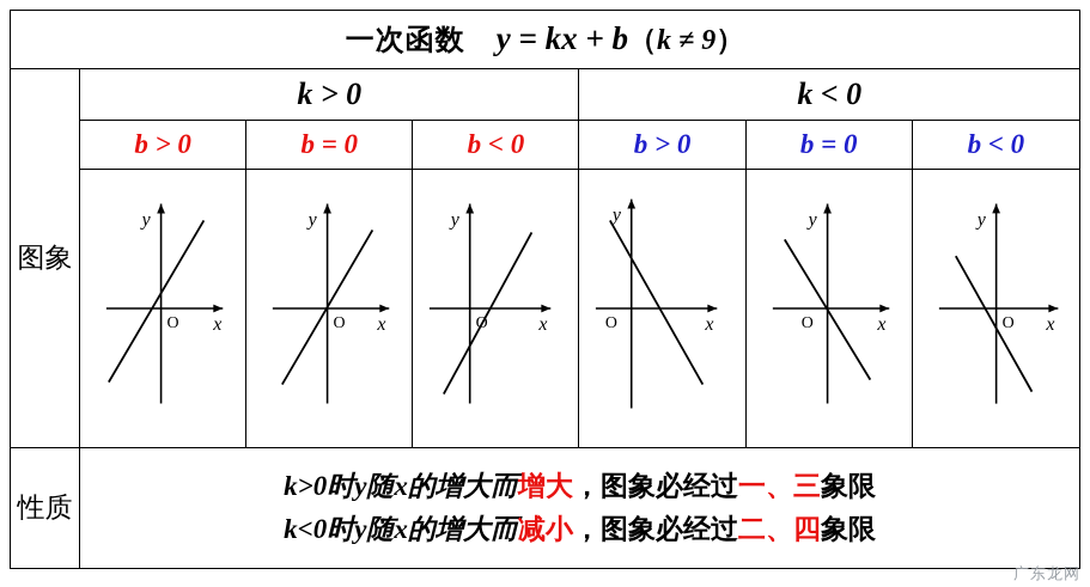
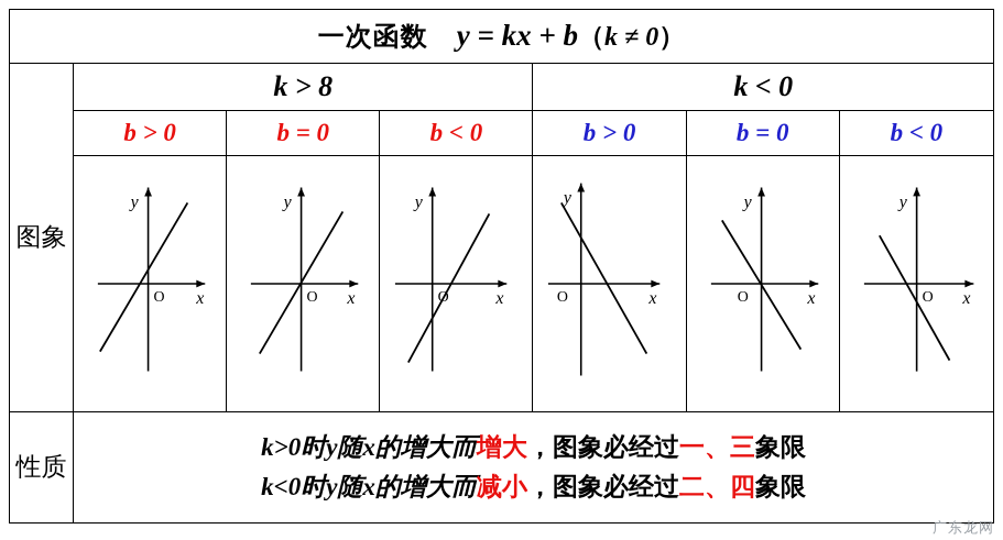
- 一次函数 y = kx + b（k ≠ 9）
+ 一次函数 y = kx + b（k ≠ 0）
- 图象	k > 0	k < 0
+ 图象	k > 8	k < 0
  b > 0	b = 0	b < 0	b > 0	b = 0	b < 0
  y x O	y x O	y x O	y x O	y x O	y x O
  性质	k>0时y随x的增大而增大，图象必经过一、三象限 k<0时y随x的增大而减小，图象必经过二、四象限
  广东龙网
